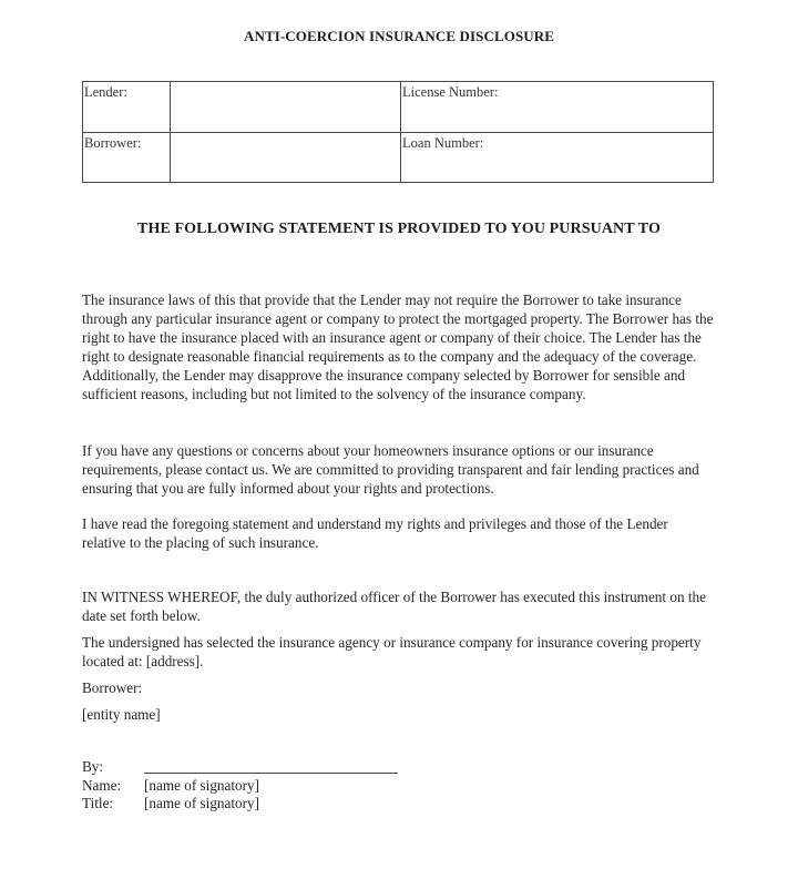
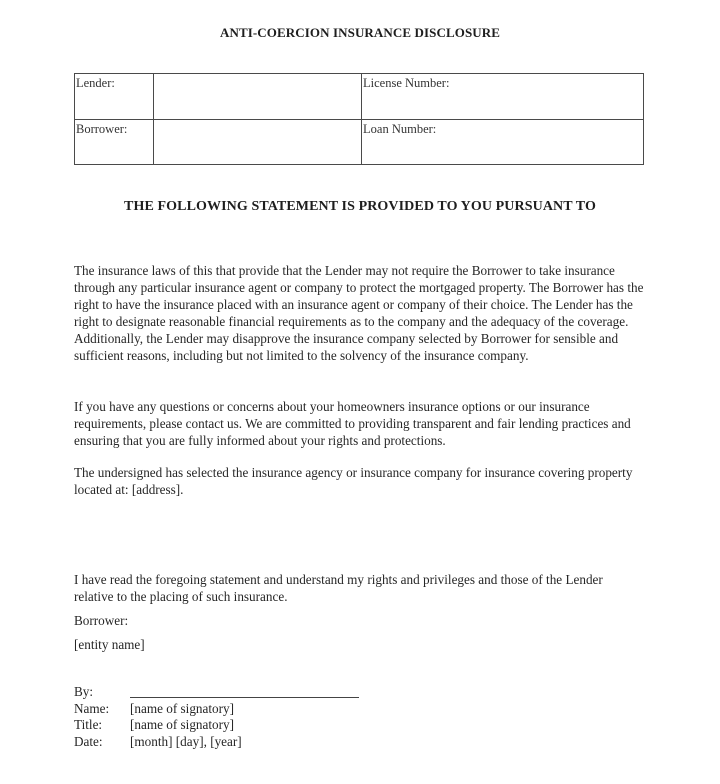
  ANTI-COERCION INSURANCE DISCLOSURE
  Lender:		License Number:
  Borrower:		Loan Number:
  THE FOLLOWING STATEMENT IS PROVIDED TO YOU PURSUANT TO
  The insurance laws of this that provide that the Lender may not require the Borrower to take insurance through any particular insurance agent or company to protect the mortgaged property. The Borrower has the right to have the insurance placed with an insurance agent or company of their choice. The Lender has the right to designate reasonable financial requirements as to the company and the adequacy of the coverage. Additionally, the Lender may disapprove the insurance company selected by Borrower for sensible and sufficient reasons, including but not limited to the solvency of the insurance company.
  If you have any questions or concerns about your homeowners insurance options or our insurance requirements, please contact us. We are committed to providing transparent and fair lending practices and ensuring that you are fully informed about your rights and protections.
- I have read the foregoing statement and understand my rights and privileges and those of the Lender relative to the placing of such insurance.
+ The undersigned has selected the insurance agency or insurance company for insurance covering property located at: [address].
- IN WITNESS WHEREOF, the duly authorized officer of the Borrower has executed this instrument on the date set forth below.
- The undersigned has selected the insurance agency or insurance company for insurance covering property located at: [address].
+ I have read the foregoing statement and understand my rights and privileges and those of the Lender relative to the placing of such insurance.
  Borrower:
  [entity name]
  By:
  Name:
  [name of signatory]
  Title:
  [name of signatory]
+ Date:
+ [month] [day], [year]
